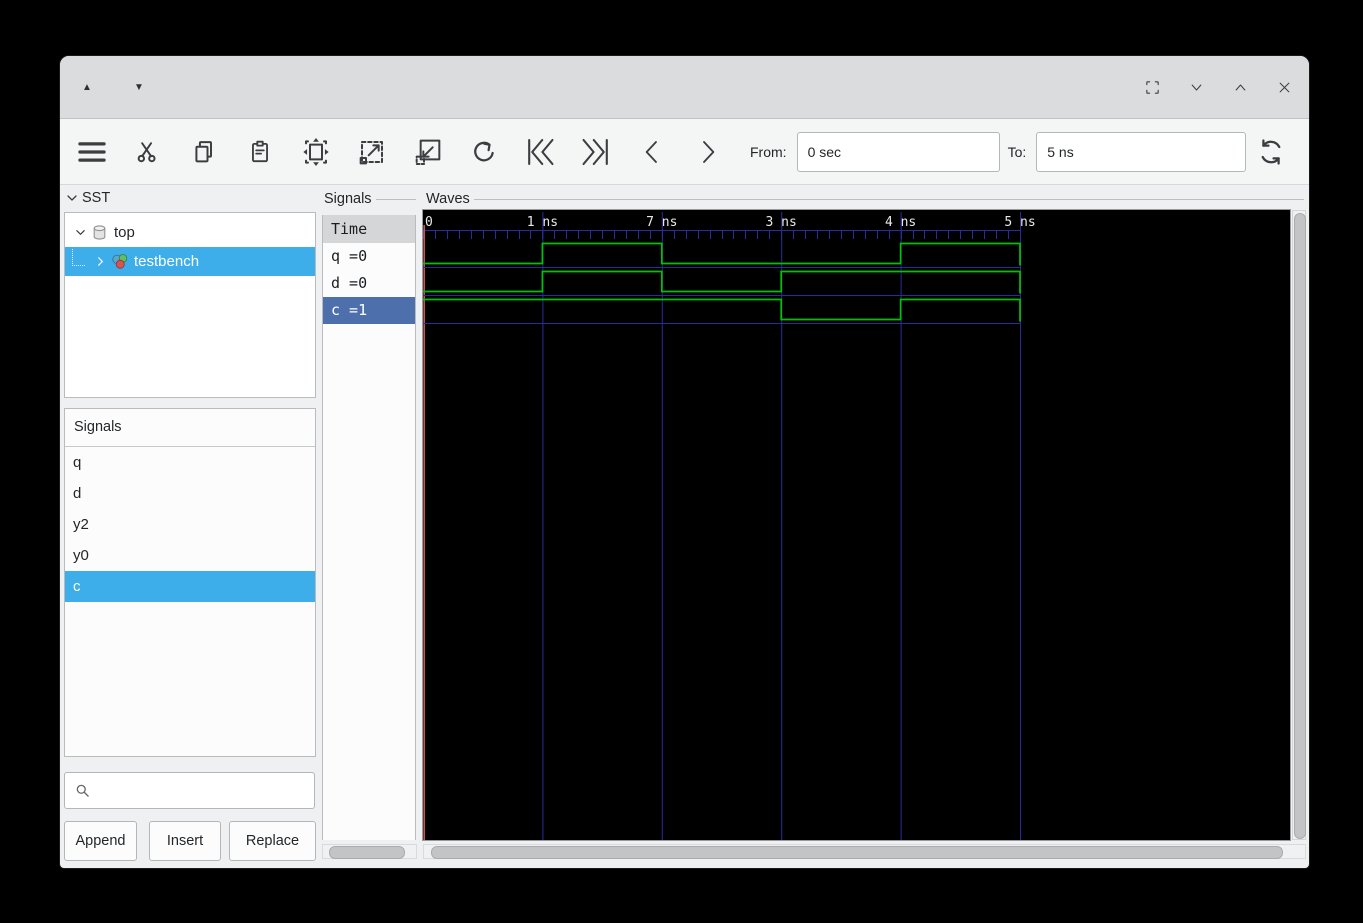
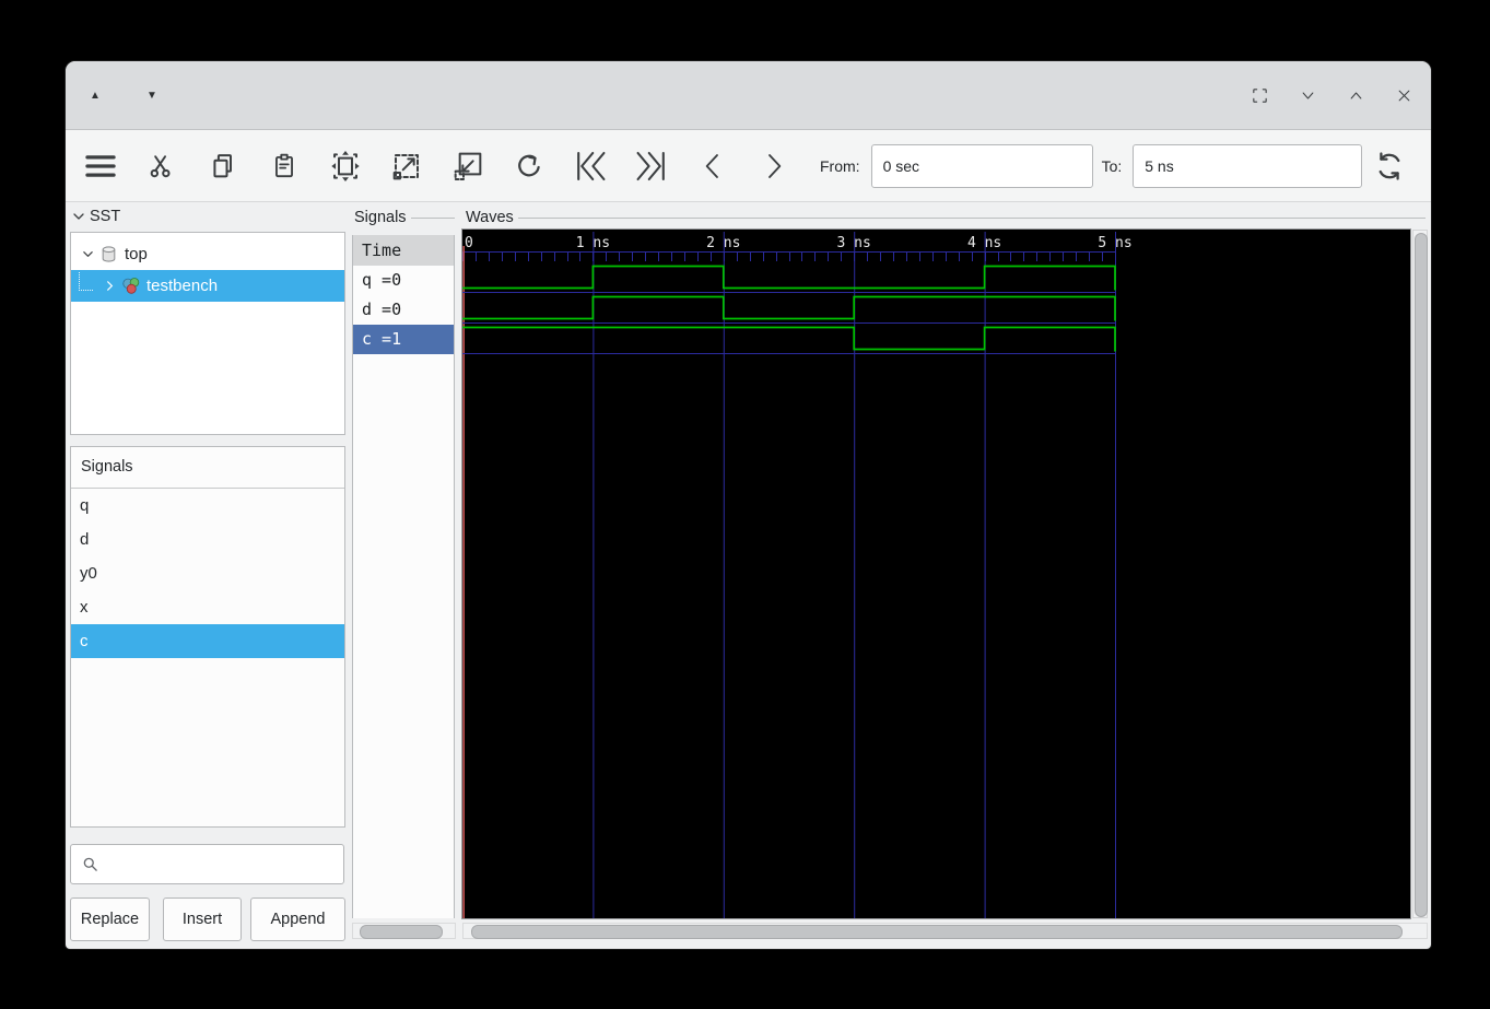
  ▲
  ▼
  From:
  0 sec
  To:
  5 ns
  SST
  top
  testbench
  Signals
  q
  d
- y2
  y0
+ x
  c
- Append
+ Replace
  Insert
- Replace
+ Append
  Signals
  Time
  q =0
  d =0
  c =1
  Waves
  0
  1 ns
- 7 ns
+ 2 ns
  3 ns
  4 ns
  5 ns
